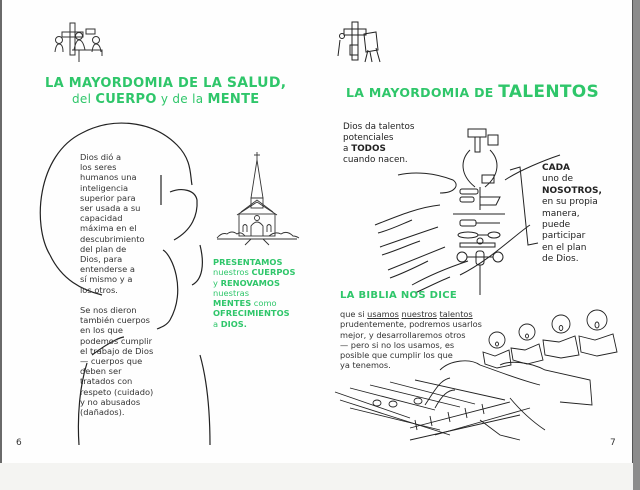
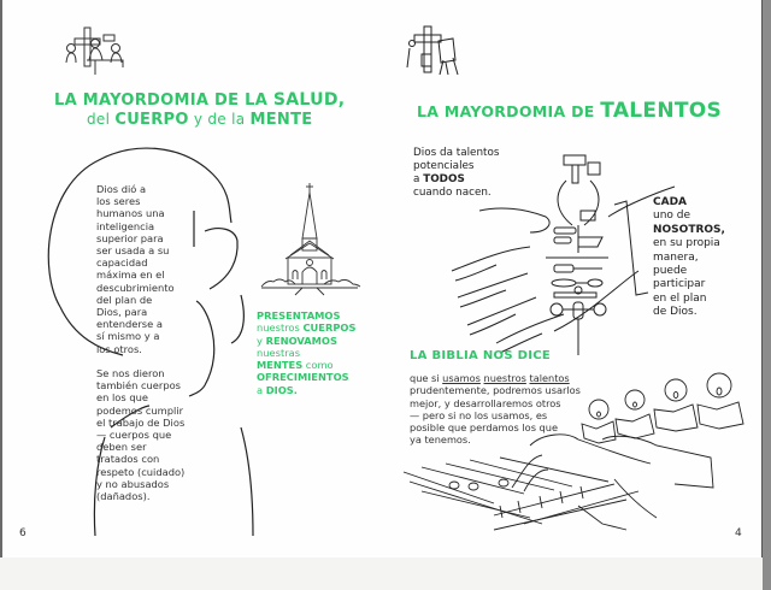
  LA MAYORDOMIA DE LA SALUD,
  del CUERPO y de la MENTE
  Dios dió a
  los seres
  humanos una
  inteligencia
  superior para
  ser usada a su
  capacidad
  máxima en el
  descubrimiento
  del plan de
  Dios, para
  entenderse a
  sí mismo y a
  los otros.
  Se nos dieron
  también cuerpos
  en los que
  podemos cumplir
  el trabajo de Dios
  — cuerpos que
  deben ser
  tratados con
  respeto (cuidado)
  y no abusados
  (dañados).
  PRESENTAMOS
  nuestros CUERPOS
  y RENOVAMOS
  nuestras
  MENTES como
  OFRECIMIENTOS
  a DIOS.
  6
  LA MAYORDOMIA DE TALENTOS
  Dios da talentos
  potenciales
  a TODOS
  cuando nacen.
  CADA
  uno de
  NOSOTROS,
  en su propia
  manera,
  puede
  participar
  en el plan
  de Dios.
  LA BIBLIA NOS DICE
  que si usamos nuestros talentos
  prudentemente, podremos usarlos
  mejor, y desarrollaremos otros
  — pero si no los usamos, es
- posible que cumplir los que
+ posible que perdamos los que
  ya tenemos.
- 7
+ 4
